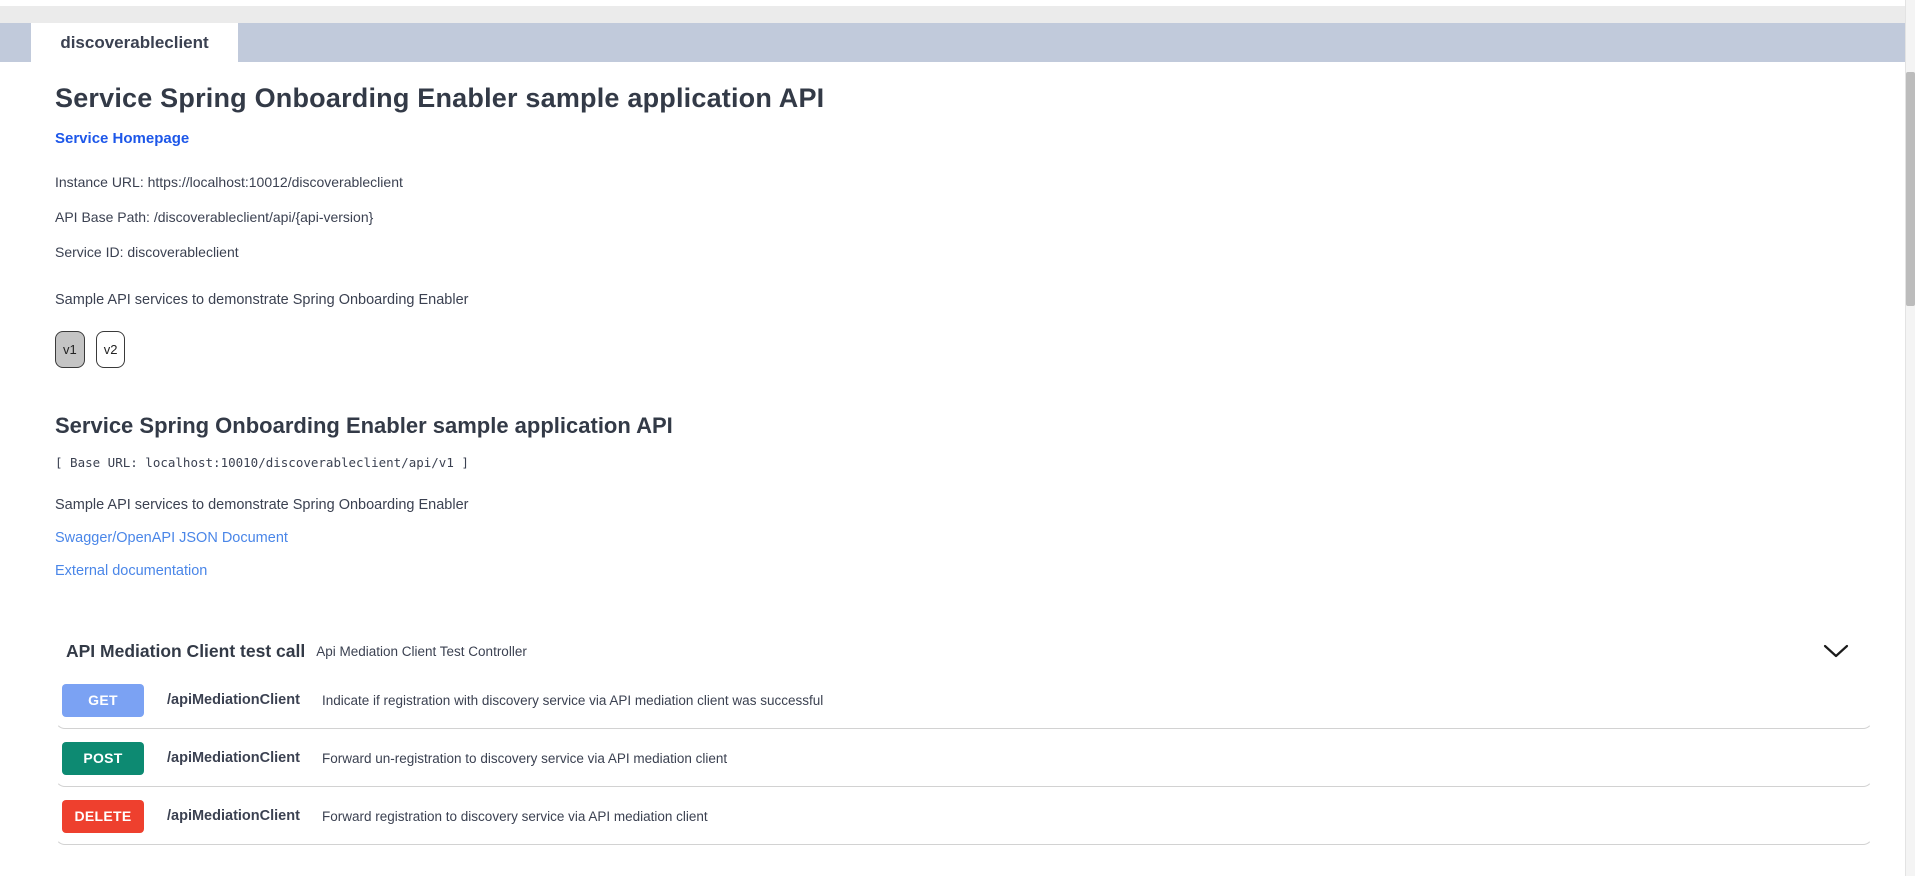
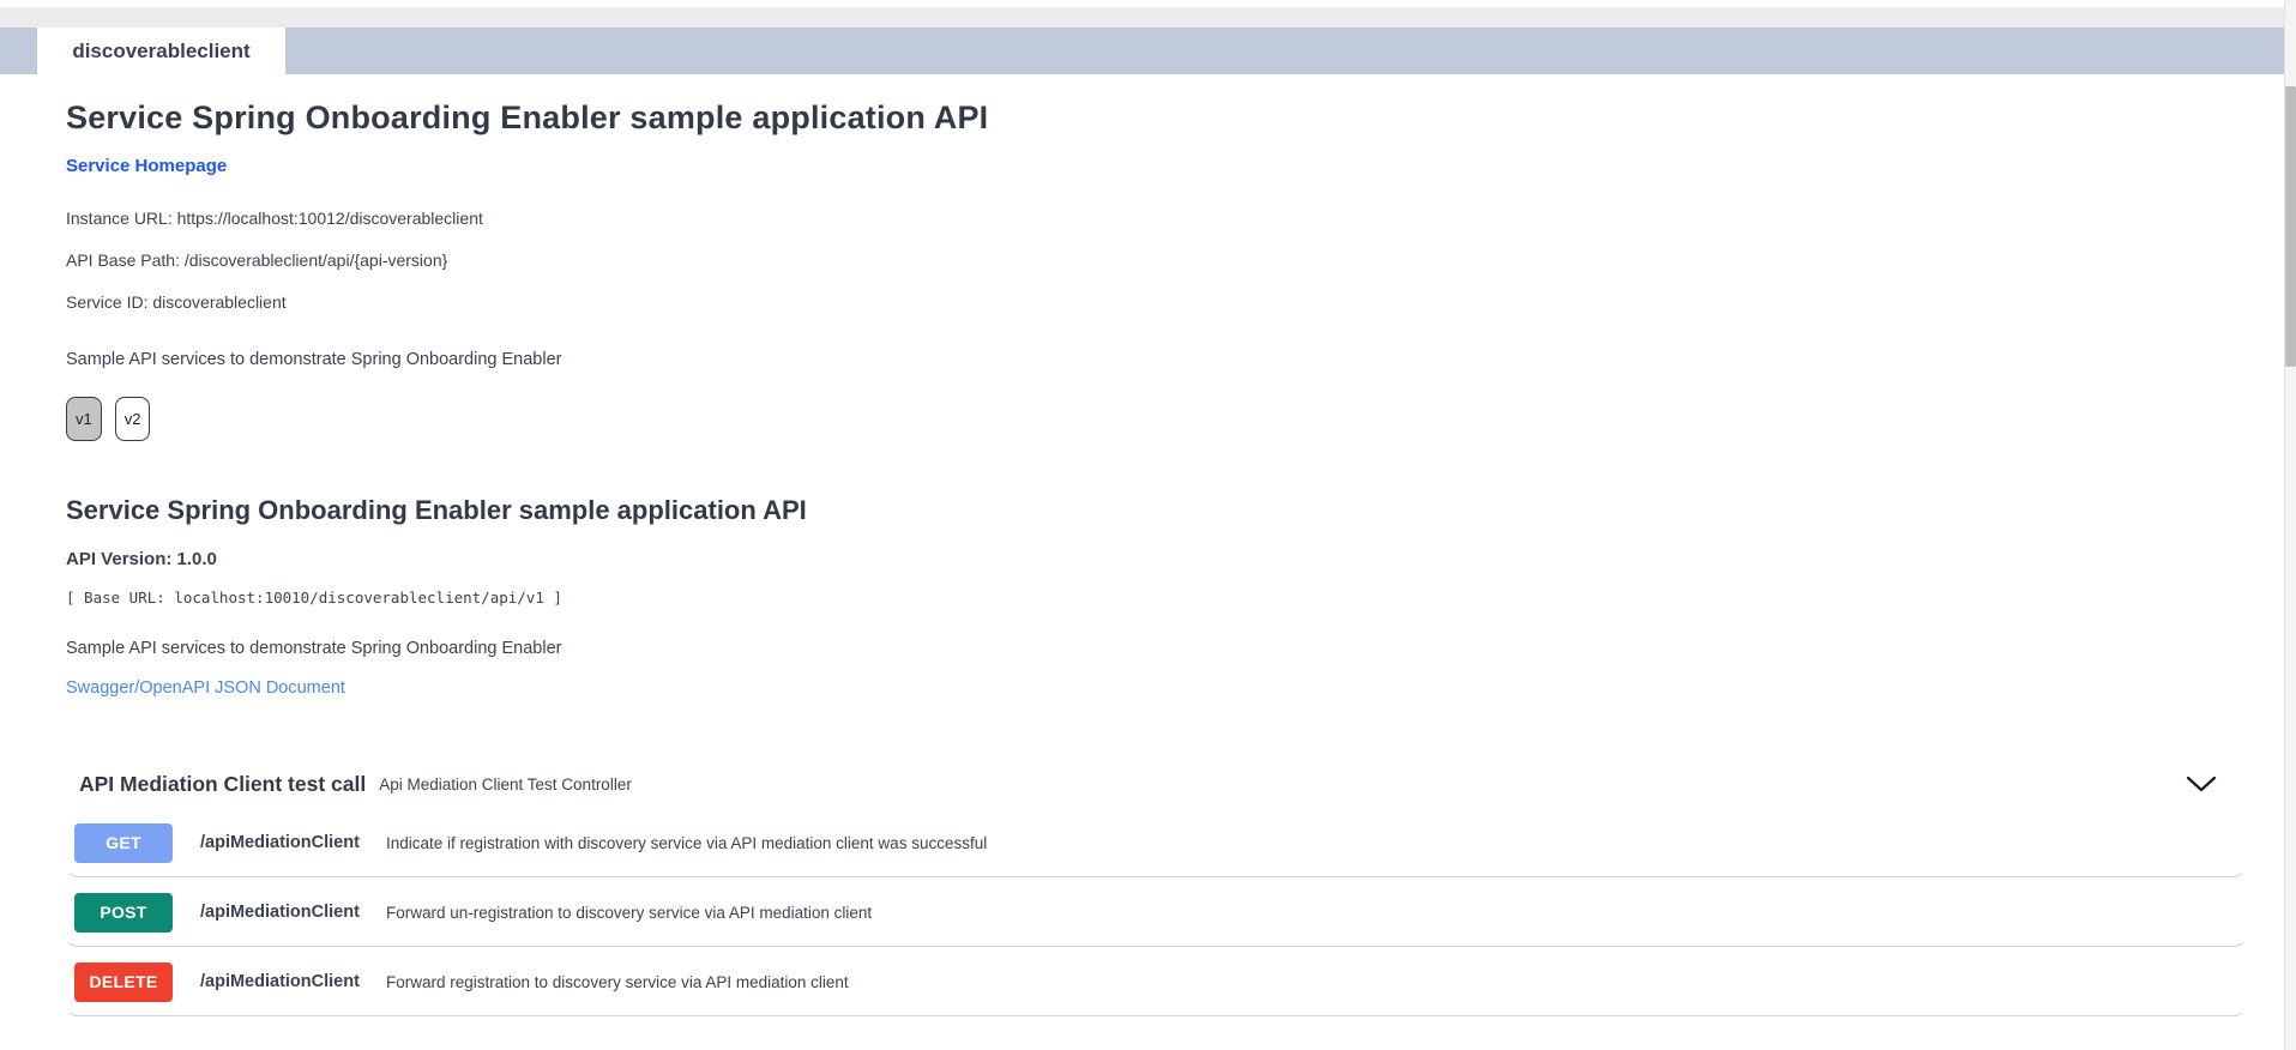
  discoverableclient
  Service Spring Onboarding Enabler sample application API
  Service Homepage
  Instance URL: https://localhost:10012/discoverableclient
  API Base Path: /discoverableclient/api/{api-version}
  Service ID: discoverableclient
  Sample API services to demonstrate Spring Onboarding Enabler
  v1
  v2
  Service Spring Onboarding Enabler sample application API
+ API Version: 1.0.0
  [ Base URL: localhost:10010/discoverableclient/api/v1 ]
  Sample API services to demonstrate Spring Onboarding Enabler
  Swagger/OpenAPI JSON Document
- External documentation
  API Mediation Client test call
  Api Mediation Client Test Controller
  GET
  /apiMediationClient
  Indicate if registration with discovery service via API mediation client was successful
  POST
  /apiMediationClient
  Forward un-registration to discovery service via API mediation client
  DELETE
  /apiMediationClient
  Forward registration to discovery service via API mediation client
